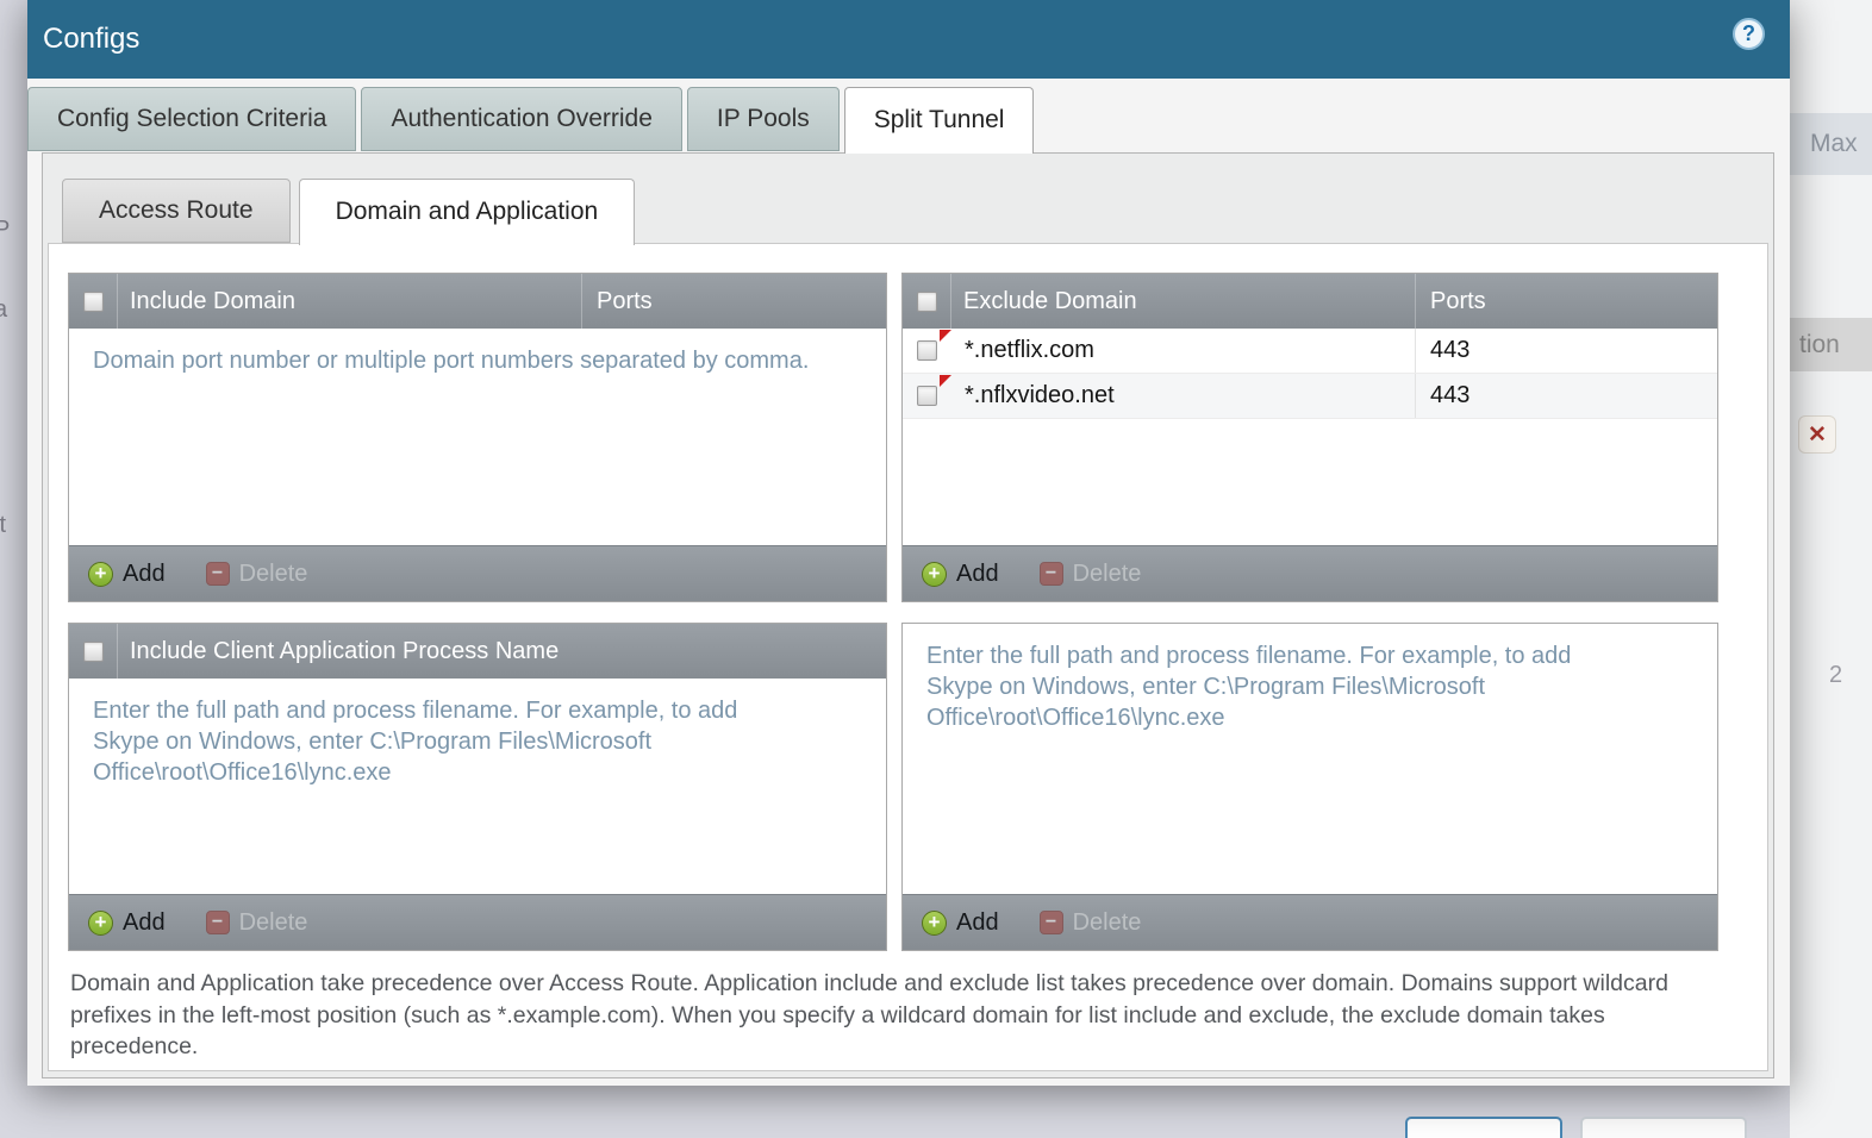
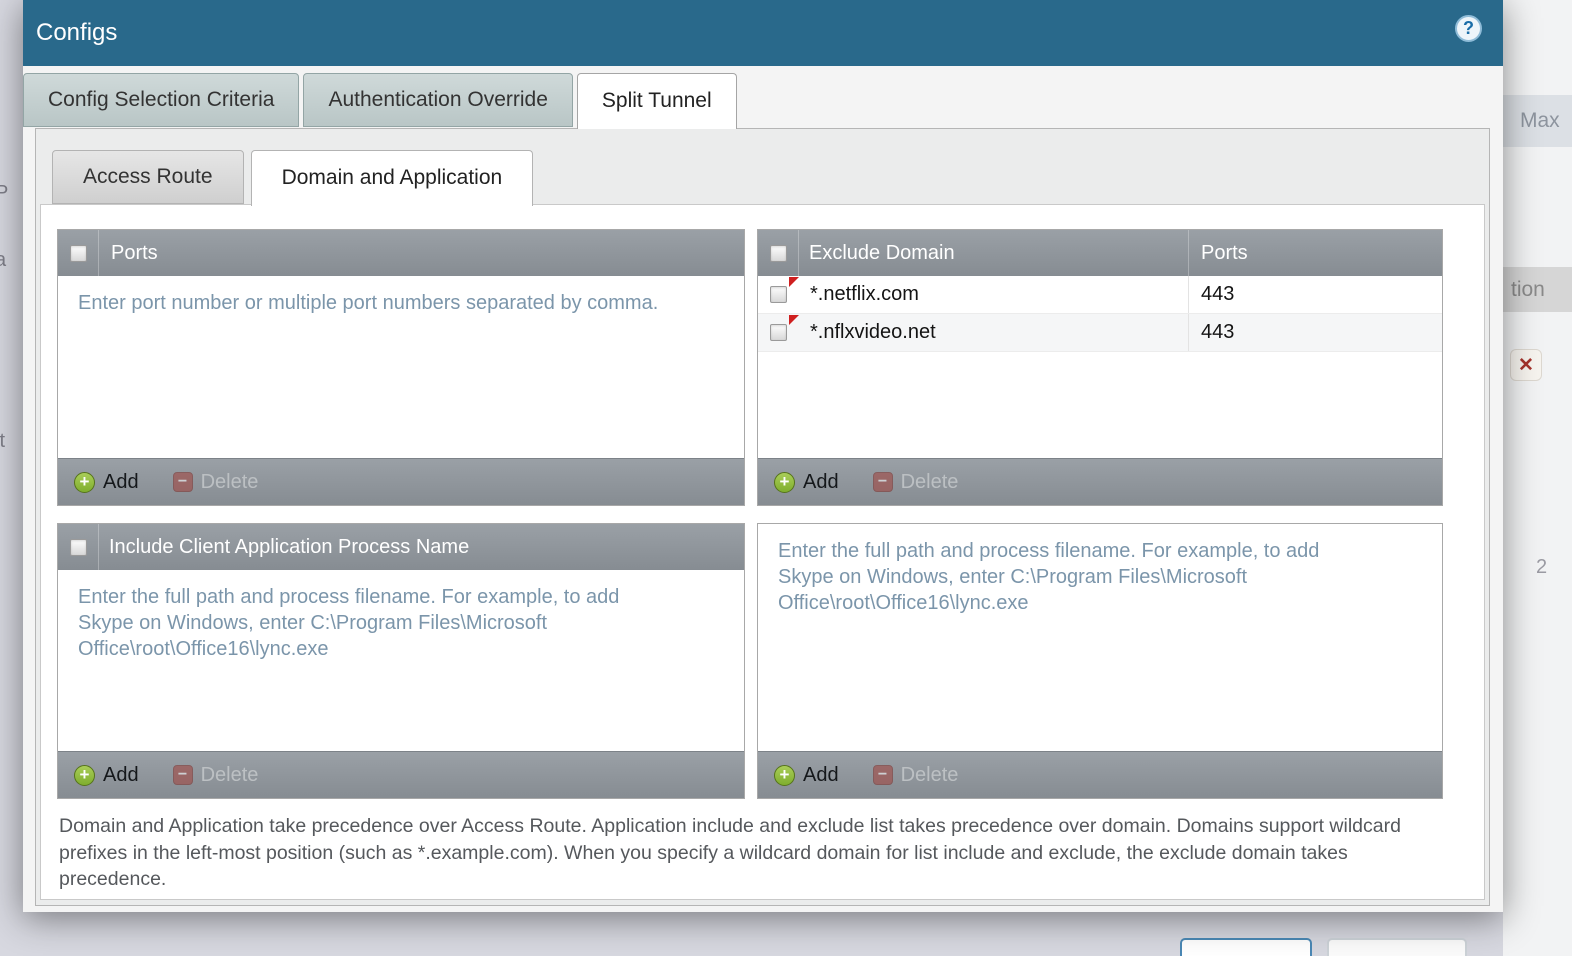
  Max
  tion
  ✕
  2
  P
  a
  Configs
  ?
  Config Selection Criteria
  Authentication Override
- IP Pools
  Split Tunnel
  Access Route
  Domain and Application
- Include Domain
  Ports
- Domain port number or multiple port numbers separated by comma.
+ Enter port number or multiple port numbers separated by comma.
  +
  Add
  −
  Delete
  Exclude Domain
  Ports
  *.netflix.com
  443
  *.nflxvideo.net
  443
  +
  Add
  −
  Delete
  Include Client Application Process Name
  Enter the full path and process filename. For example, to add Skype on Windows, enter C:\Program Files\Microsoft Office\root\Office16\lync.exe
  +
  Add
  −
  Delete
  Enter the full path and process filename. For example, to add Skype on Windows, enter C:\Program Files\Microsoft Office\root\Office16\lync.exe
  +
  Add
  −
  Delete
  Domain and Application take precedence over Access Route. Application include and exclude list takes precedence over domain. Domains support wildcard prefixes in the left-most position (such as *.example.com). When you specify a wildcard domain for list include and exclude, the exclude domain takes precedence.
